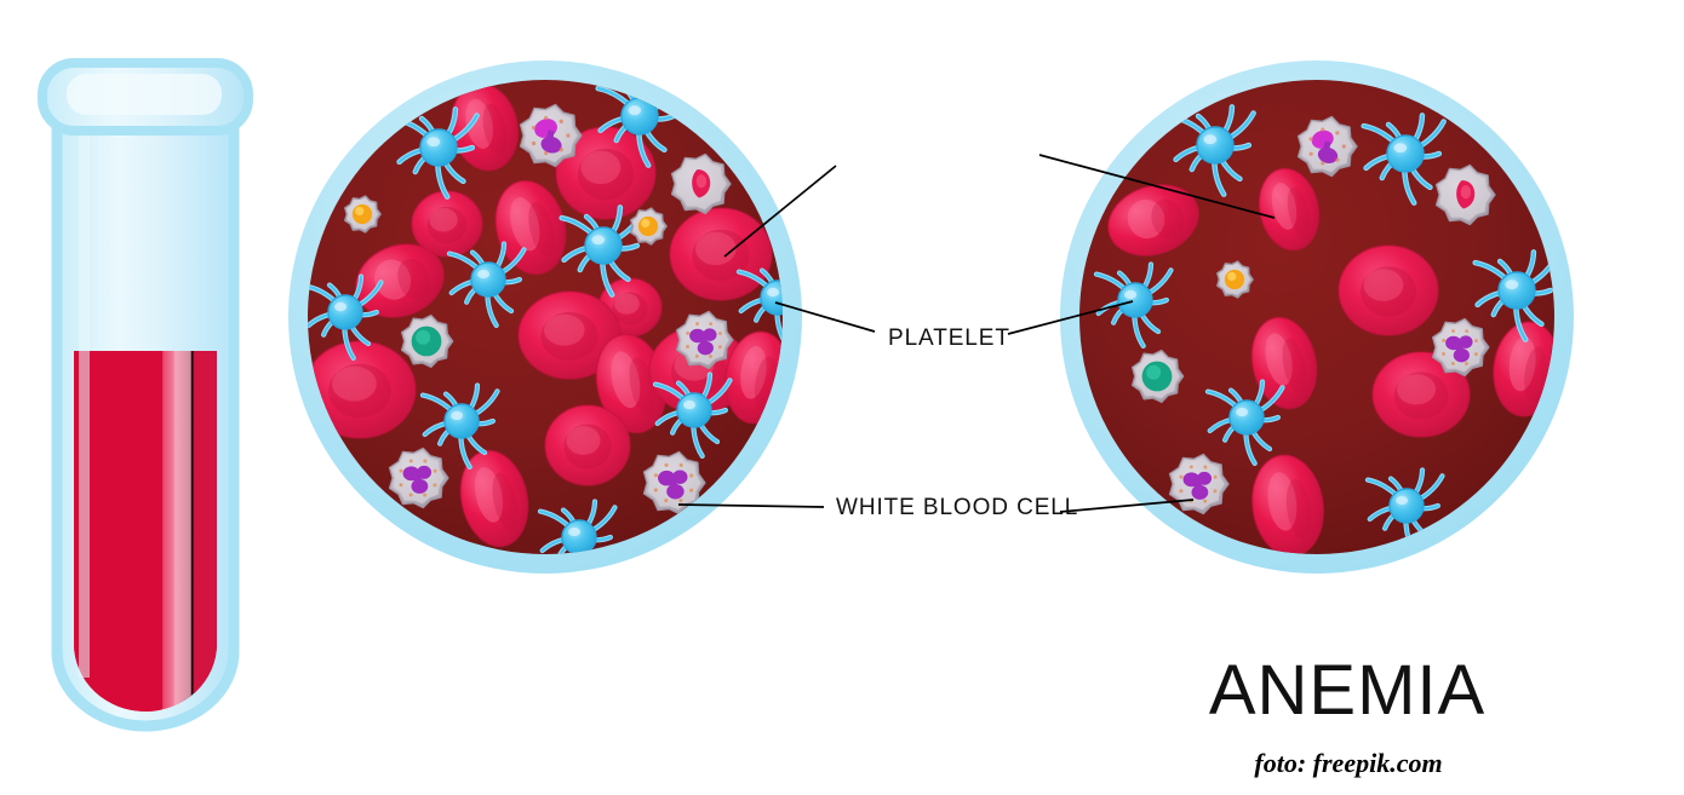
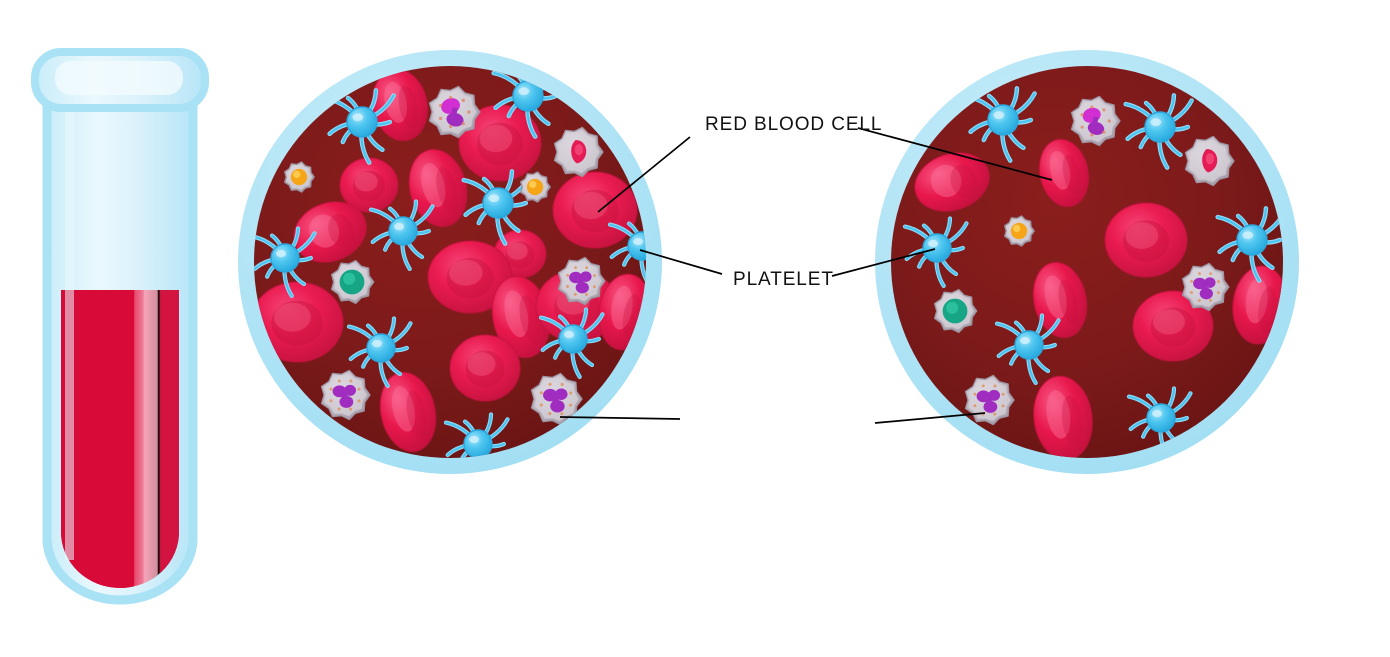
+ RED BLOOD CELL
  PLATELET
- WHITE BLOOD CELL
- ANEMIA
- foto: freepik.com
